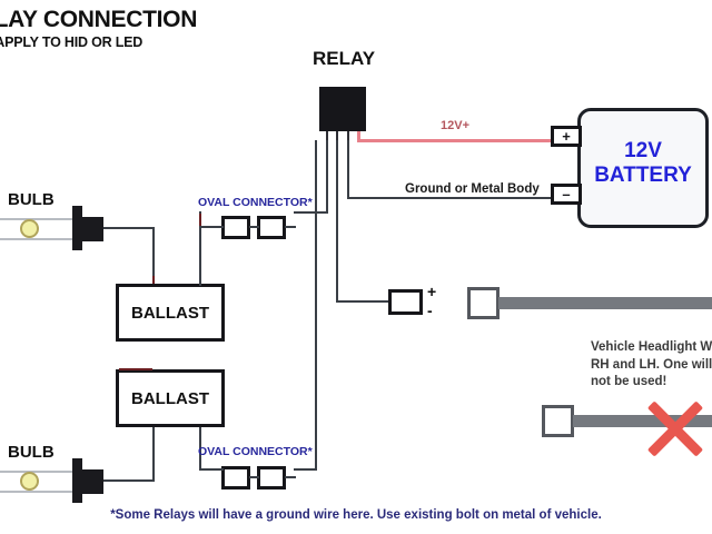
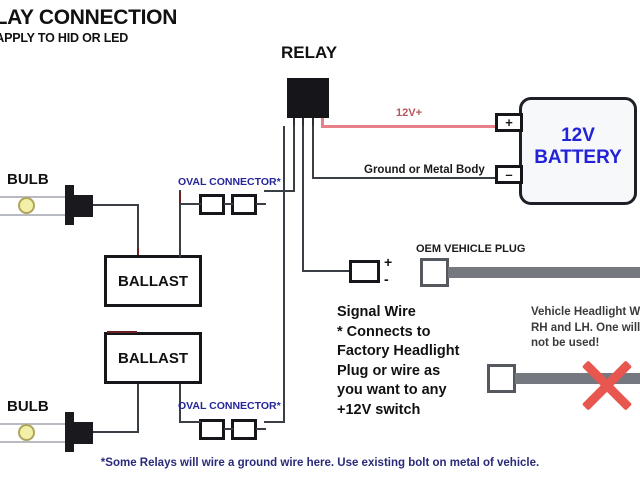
  LAY CONNECTION
  PPLY TO HID OR LED
  RELAY
  12V+
  Ground or Metal Body
  12V
  BATTERY
  +
  –
  +
  -
  BULB
  BALLAST
  OVAL CONNECTOR*
  BULB
  BALLAST
  OVAL CONNECTOR*
+ OEM VEHICLE PLUG
+ Signal Wire
+ * Connects to
+ Factory Headlight
+ Plug or wire as
+ you want to any
+ +12V switch
  Vehicle Headlight W
  RH and LH. One will
  not be used!
- *Some Relays will have a ground wire here. Use existing bolt on metal of vehicle.
+ *Some Relays will wire a ground wire here. Use existing bolt on metal of vehicle.
